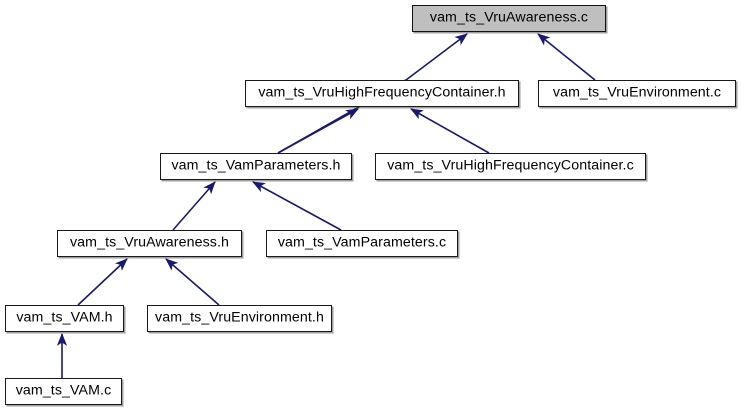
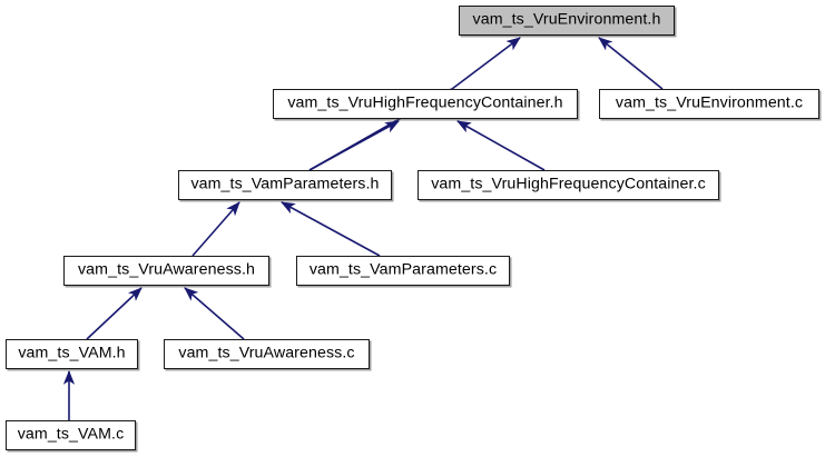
- vam_ts_VruAwareness.c
+ vam_ts_VruEnvironment.h
  vam_ts_VruHighFrequencyContainer.h
  vam_ts_VruEnvironment.c
  vam_ts_VamParameters.h
  vam_ts_VruHighFrequencyContainer.c
  vam_ts_VruAwareness.h
  vam_ts_VamParameters.c
  vam_ts_VAM.h
- vam_ts_VruEnvironment.h
+ vam_ts_VruAwareness.c
  vam_ts_VAM.c
